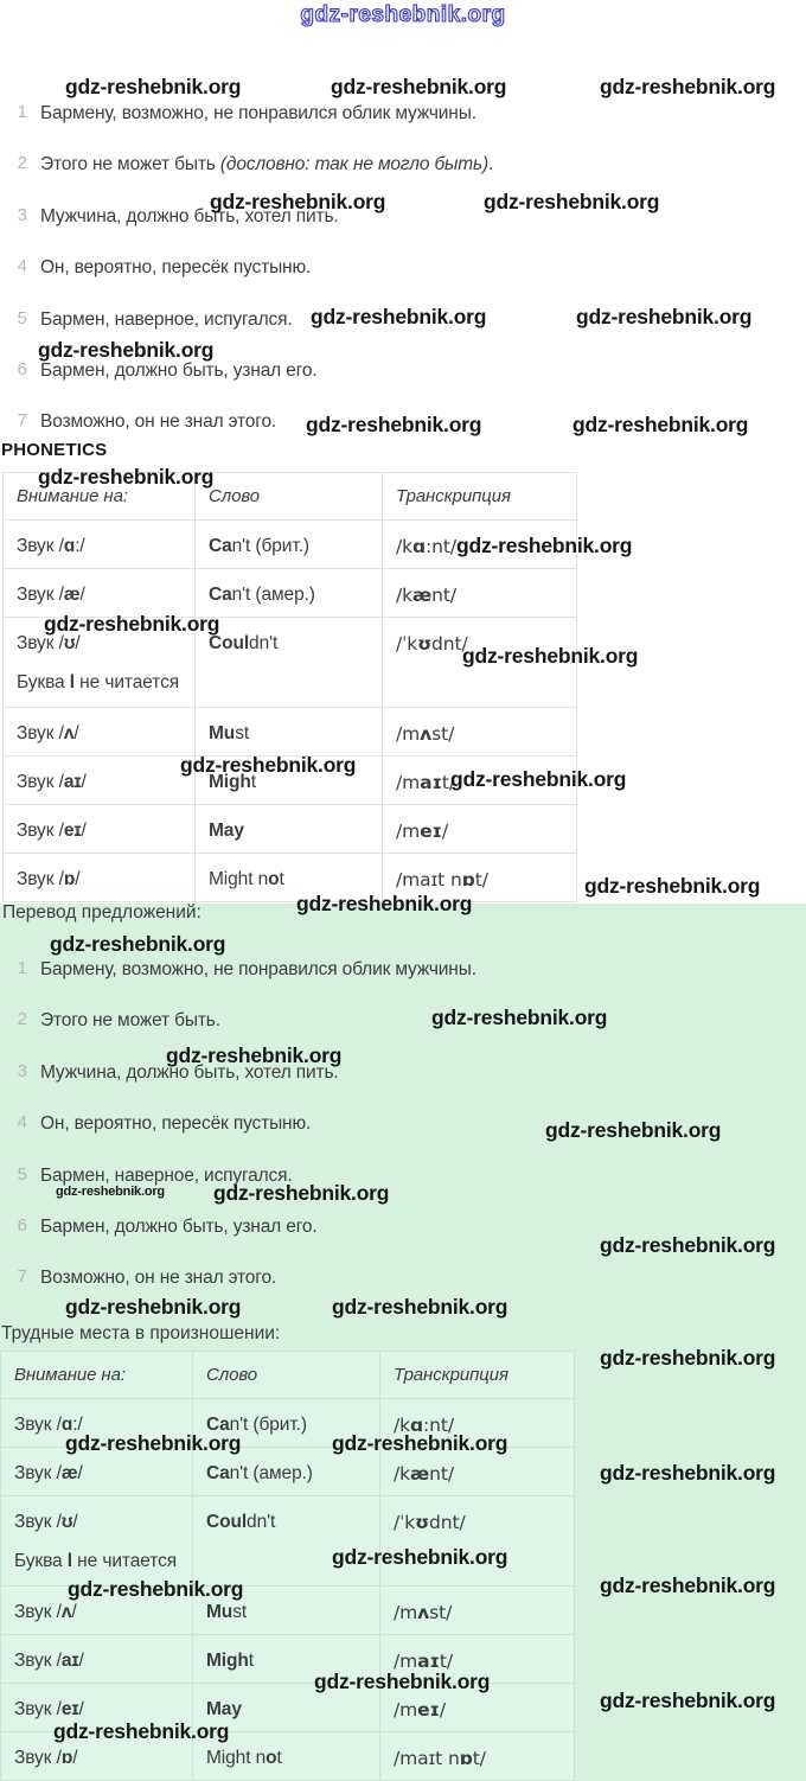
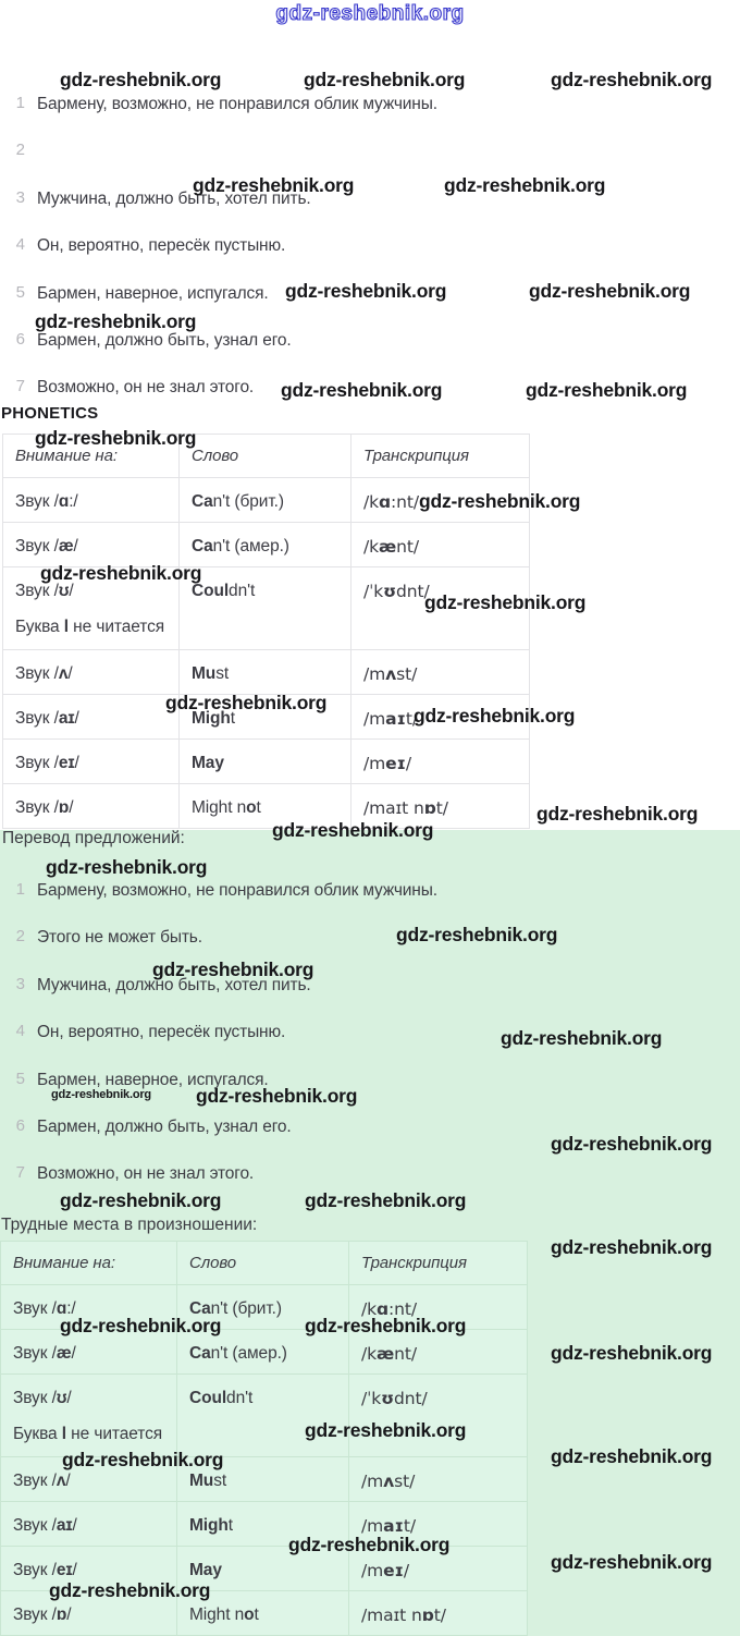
  gdz-reshebnik.org
  1
  Бармену, возможно, не понравился облик мужчины.
  2
- Этого не может быть (дословно: так не могло быть).
  3
  Мужчина, должно быть, хотел пить.
  4
  Он, вероятно, пересёк пустыню.
  5
  Бармен, наверное, испугался.
  6
  Бармен, должно быть, узнал его.
  7
  Возможно, он не знал этого.
  PHONETICS
  Внимание на:	Слово	Транскрипция
  Звук /ɑ:/	Can't (брит.)	/kɑ:nt/
  Звук /æ/	Can't (амер.)	/kænt/
  Звук /ʊ/Буква l не читается	Couldn't	/ˈkʊdnt/
  Звук /ʌ/	Must	/mʌst/
  Звук /aɪ/	Might	/maɪt/
  Звук /eɪ/	May	/meɪ/
  Звук /ɒ/	Might not	/maɪt nɒt/
  Перевод предложений:
  1
  Бармену, возможно, не понравился облик мужчины.
  2
  Этого не может быть.
  3
  Мужчина, должно быть, хотел пить.
  4
  Он, вероятно, пересёк пустыню.
  5
  Бармен, наверное, испугался.
  6
  Бармен, должно быть, узнал его.
  7
  Возможно, он не знал этого.
  Трудные места в произношении:
  Внимание на:	Слово	Транскрипция
  Звук /ɑ:/	Can't (брит.)	/kɑ:nt/
  Звук /æ/	Can't (амер.)	/kænt/
  Звук /ʊ/Буква l не читается	Couldn't	/ˈkʊdnt/
  Звук /ʌ/	Must	/mʌst/
  Звук /aɪ/	Might	/maɪt/
  Звук /eɪ/	May	/meɪ/
  Звук /ɒ/	Might not	/maɪt nɒt/
  gdz-reshebnik.org
  gdz-reshebnik.org
  gdz-reshebnik.org
  gdz-reshebnik.org
  gdz-reshebnik.org
  gdz-reshebnik.org
  gdz-reshebnik.org
  gdz-reshebnik.org
  gdz-reshebnik.org
  gdz-reshebnik.org
  gdz-reshebnik.org
  gdz-reshebnik.org
  gdz-reshebnik.org
  gdz-reshebnik.org
  gdz-reshebnik.org
  gdz-reshebnik.org
  gdz-reshebnik.org
  gdz-reshebnik.org
  gdz-reshebnik.org
  gdz-reshebnik.org
  gdz-reshebnik.org
  gdz-reshebnik.org
  gdz-reshebnik.org
  gdz-reshebnik.org
  gdz-reshebnik.org
  gdz-reshebnik.org
  gdz-reshebnik.org
  gdz-reshebnik.org
  gdz-reshebnik.org
  gdz-reshebnik.org
  gdz-reshebnik.org
  gdz-reshebnik.org
  gdz-reshebnik.org
  gdz-reshebnik.org
  gdz-reshebnik.org
  gdz-reshebnik.org
  gdz-reshebnik.org
